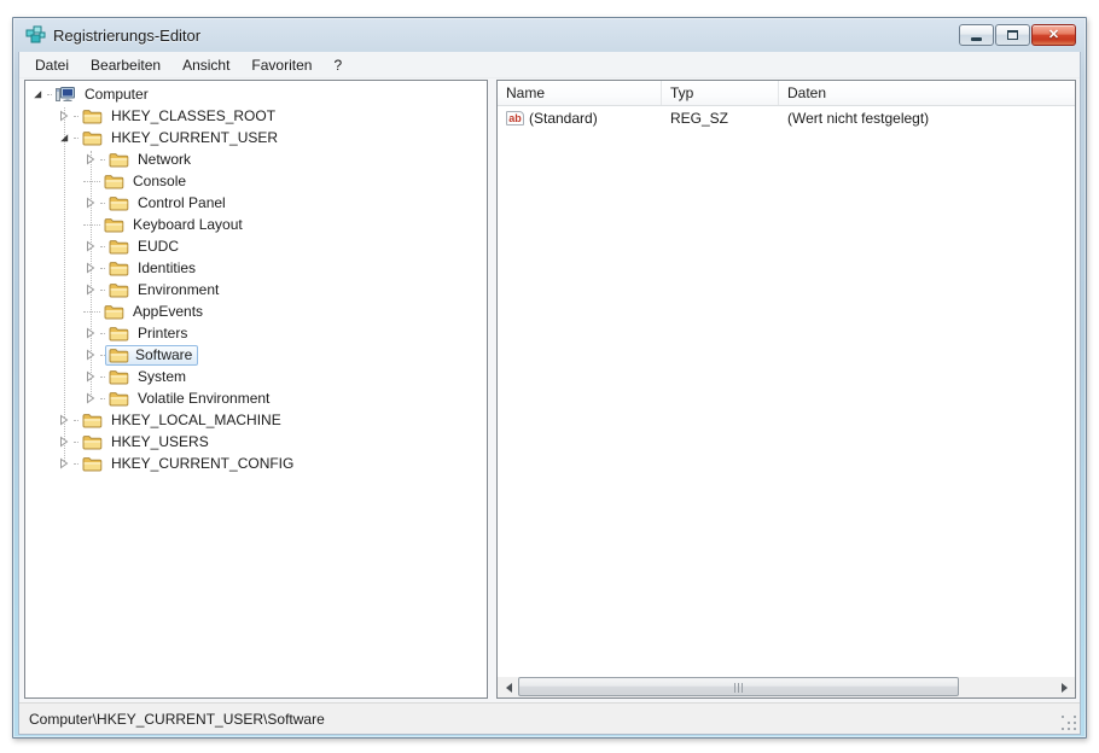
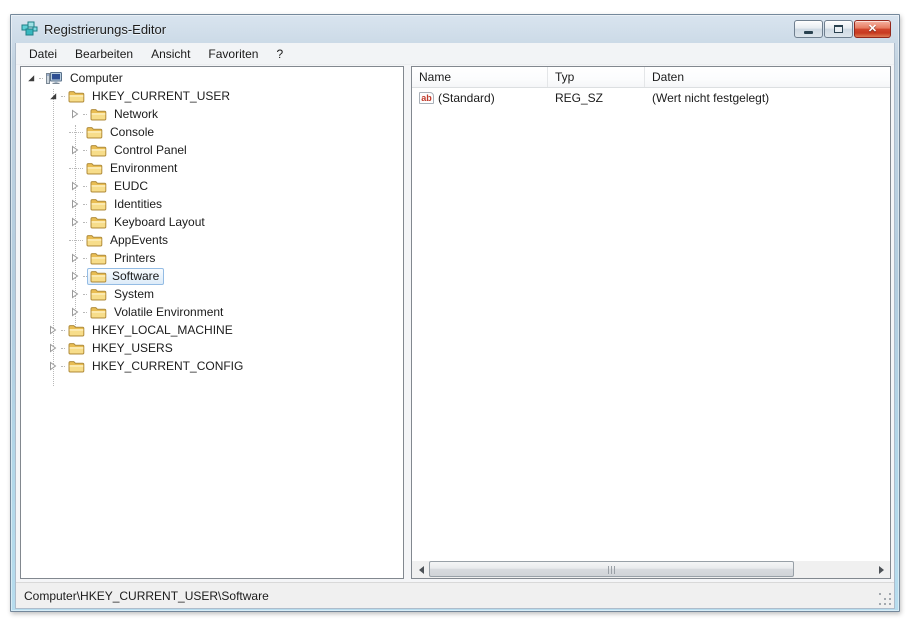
  Registrierungs-Editor
  ✕
  Datei
  Bearbeiten
  Ansicht
  Favoriten
  ?
  Computer
- HKEY_CLASSES_ROOT
  HKEY_CURRENT_USER
  Network
  Console
  Control Panel
- Keyboard Layout
+ Environment
  EUDC
  Identities
- Environment
+ Keyboard Layout
  AppEvents
  Printers
  Software
  System
  Volatile Environment
  HKEY_LOCAL_MACHINE
  HKEY_USERS
  HKEY_CURRENT_CONFIG
  Name
  Typ
  Daten
  ab
  (Standard)
  REG_SZ
  (Wert nicht festgelegt)
  Computer\HKEY_CURRENT_USER\Software
